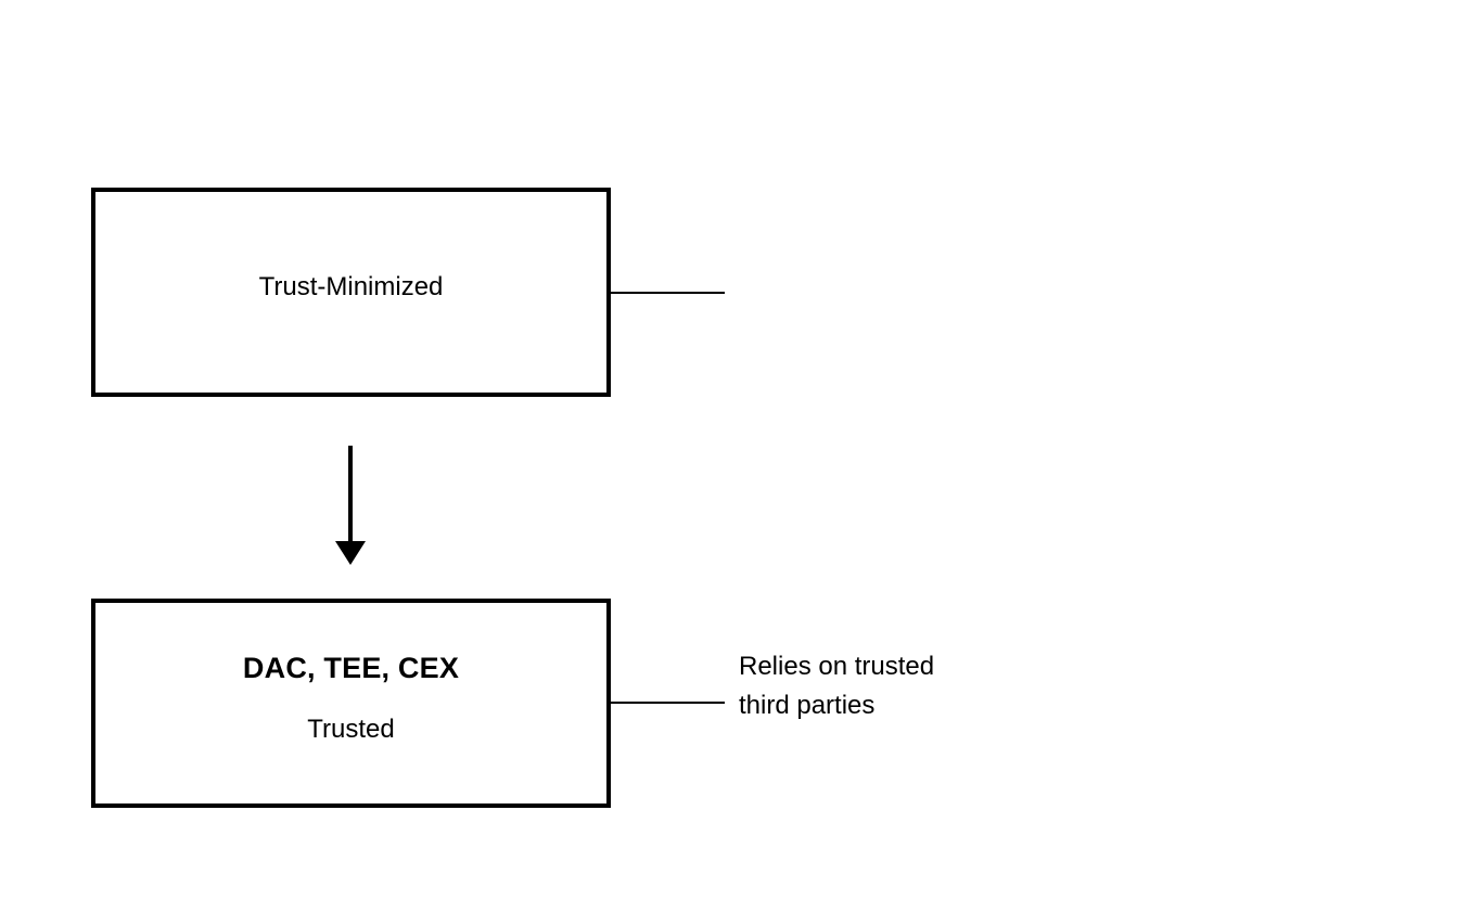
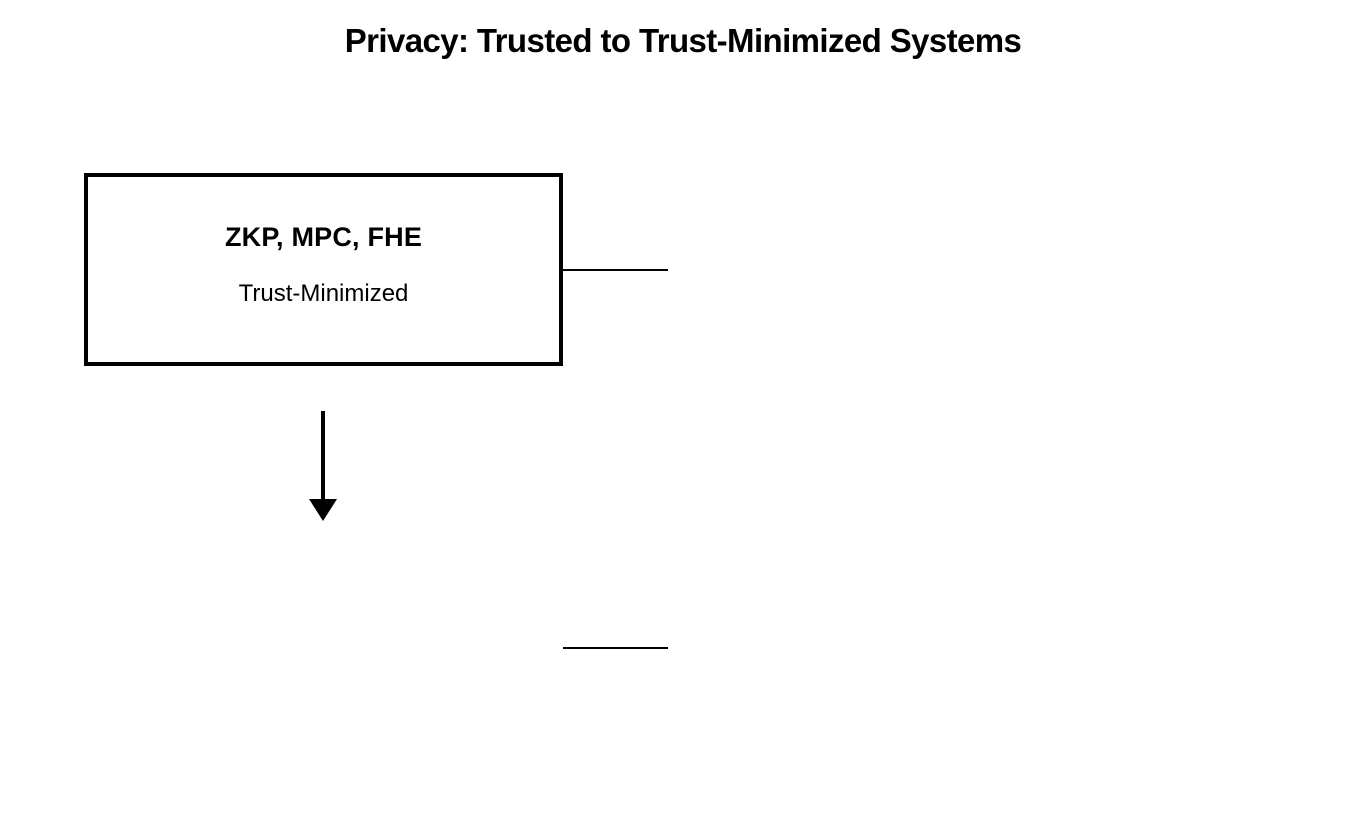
+ Privacy: Trusted to Trust-Minimized Systems
+ ZKP, MPC, FHE
  Trust-Minimized
- DAC, TEE, CEX
- Trusted
- Relies on trusted
- third parties
